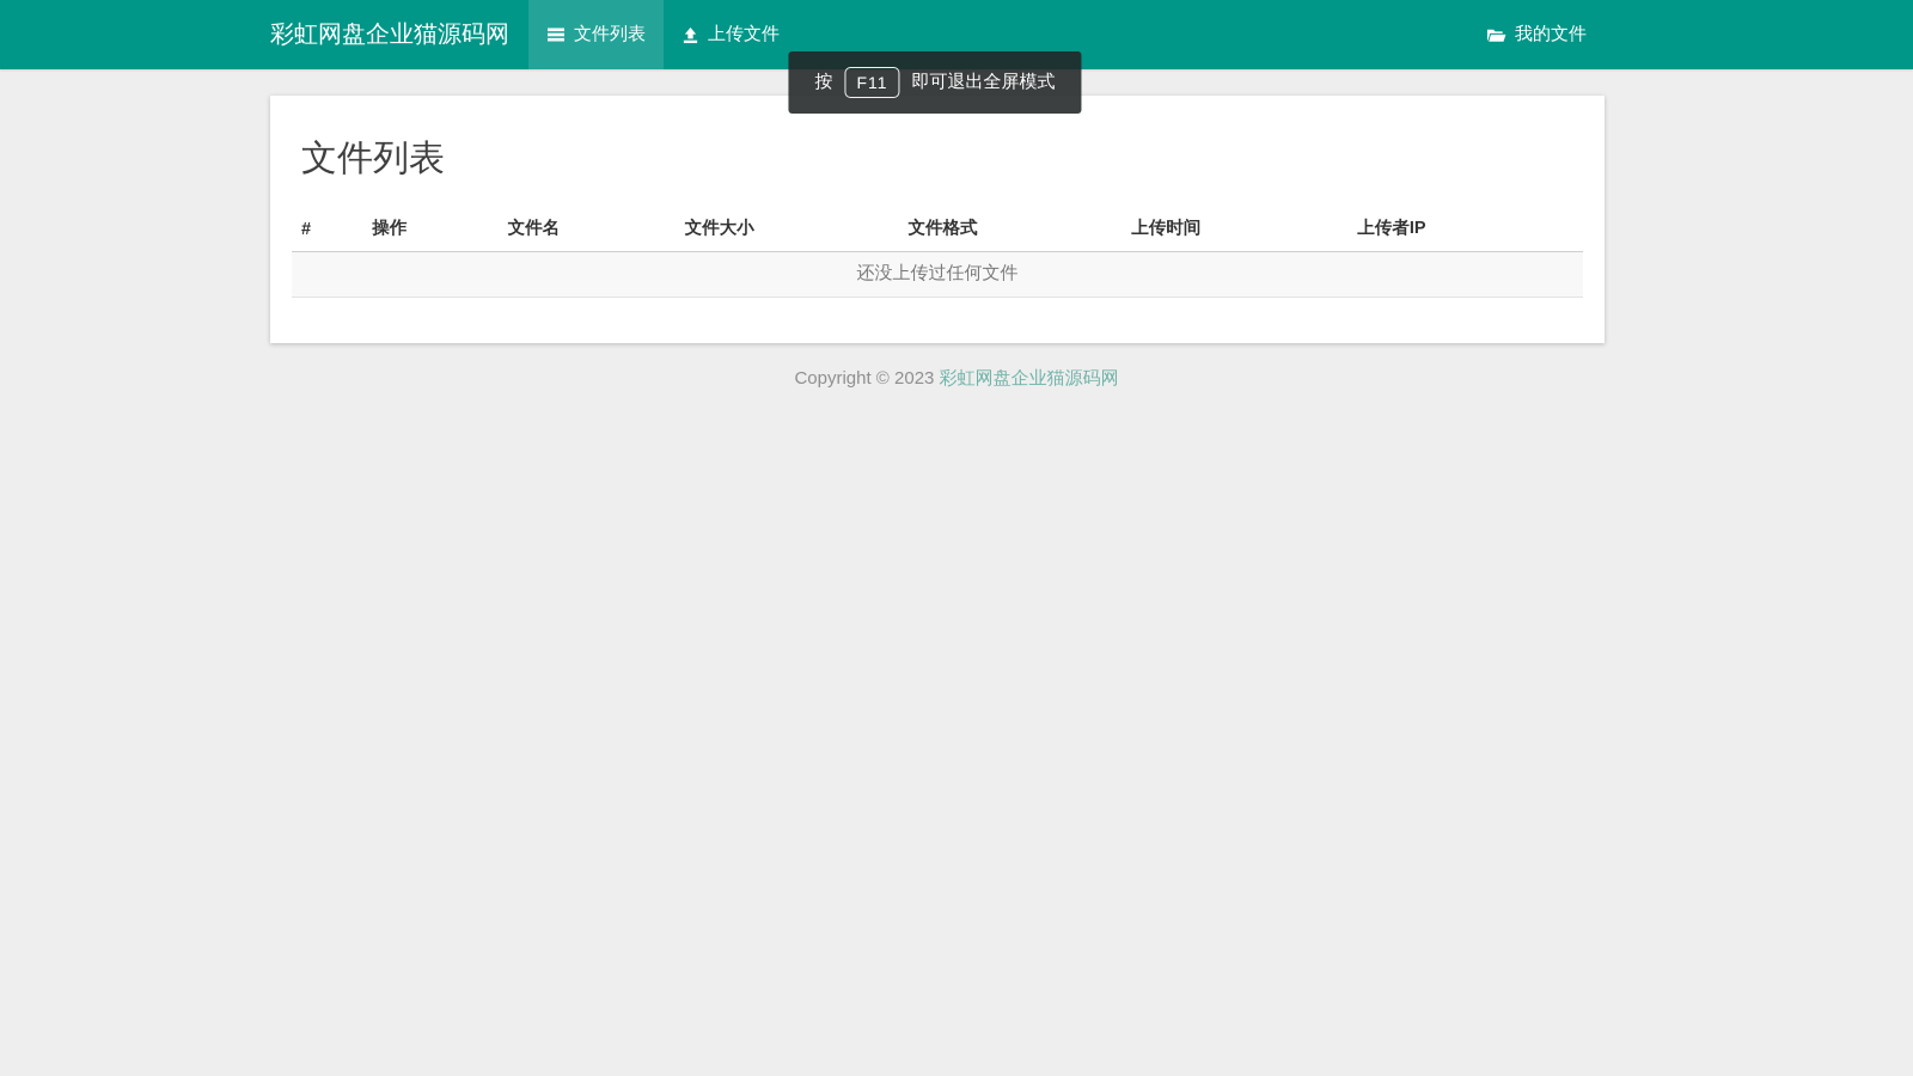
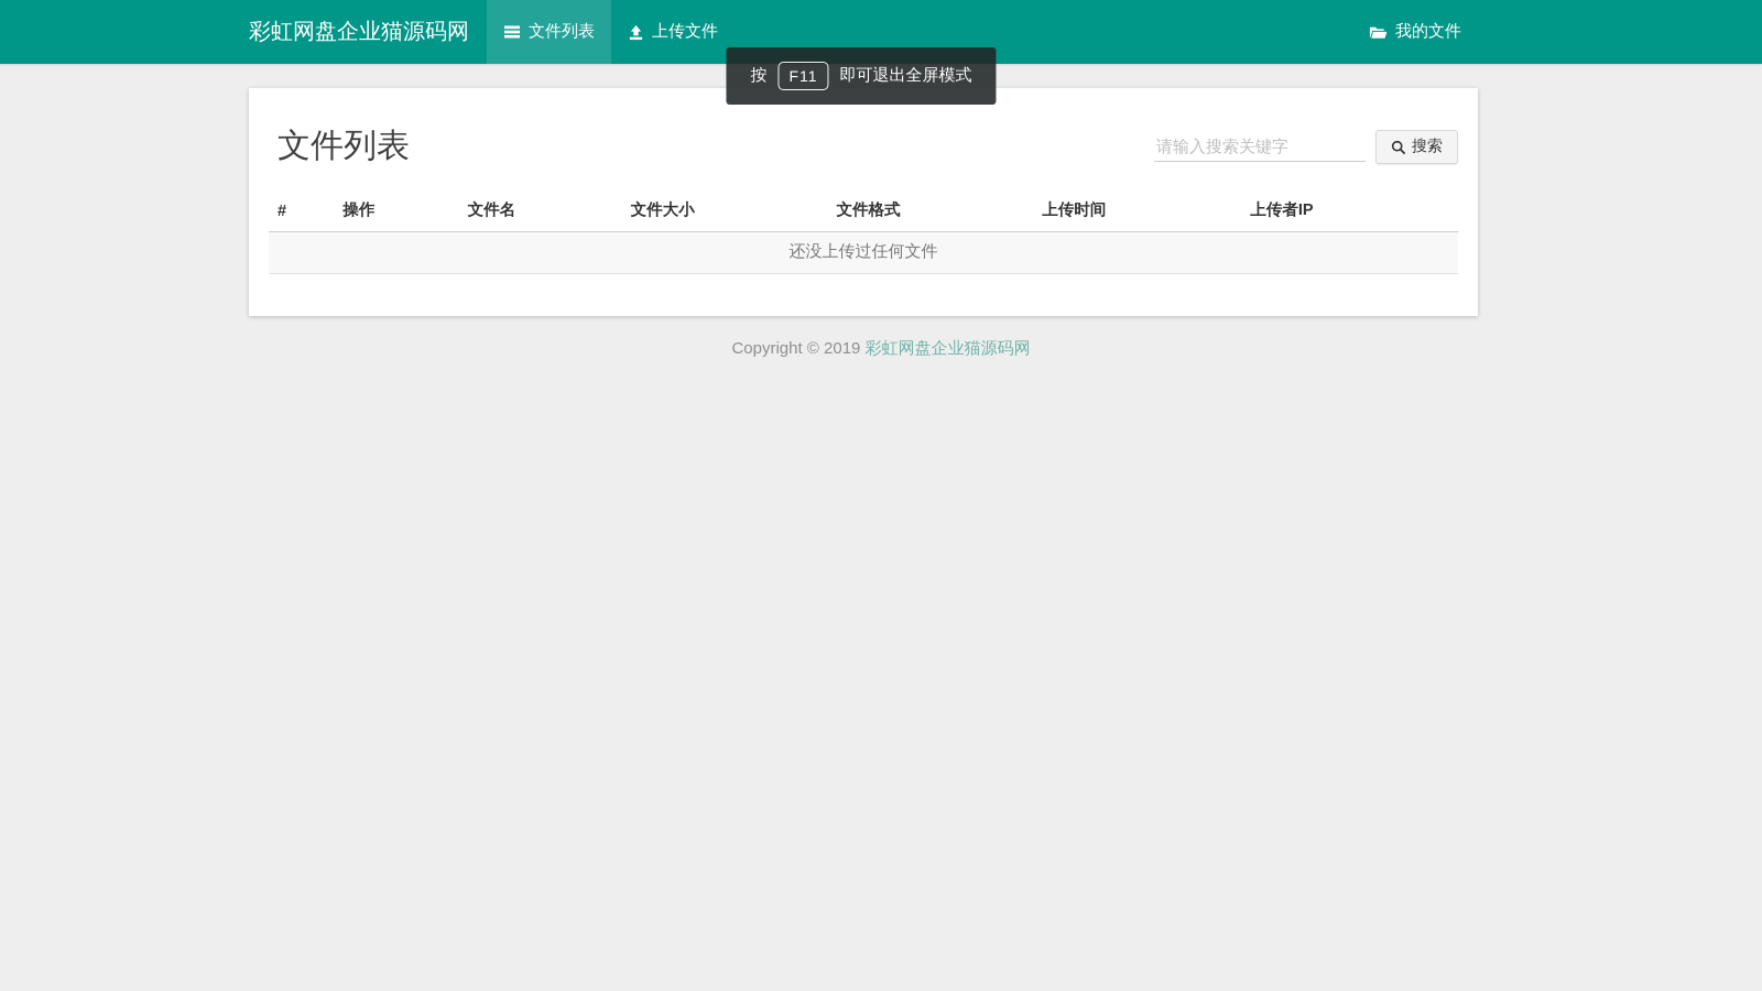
  彩虹网盘企业猫源码网
  文件列表
  上传文件
  我的文件
  按
  F11
  即可退出全屏模式
  文件列表
+ 请输入搜索关键字
+ 搜索
  #	操作	文件名	文件大小	文件格式	上传时间	上传者IP
  还没上传过任何文件
- Copyright © 2023 彩虹网盘企业猫源码网
+ Copyright © 2019 彩虹网盘企业猫源码网
